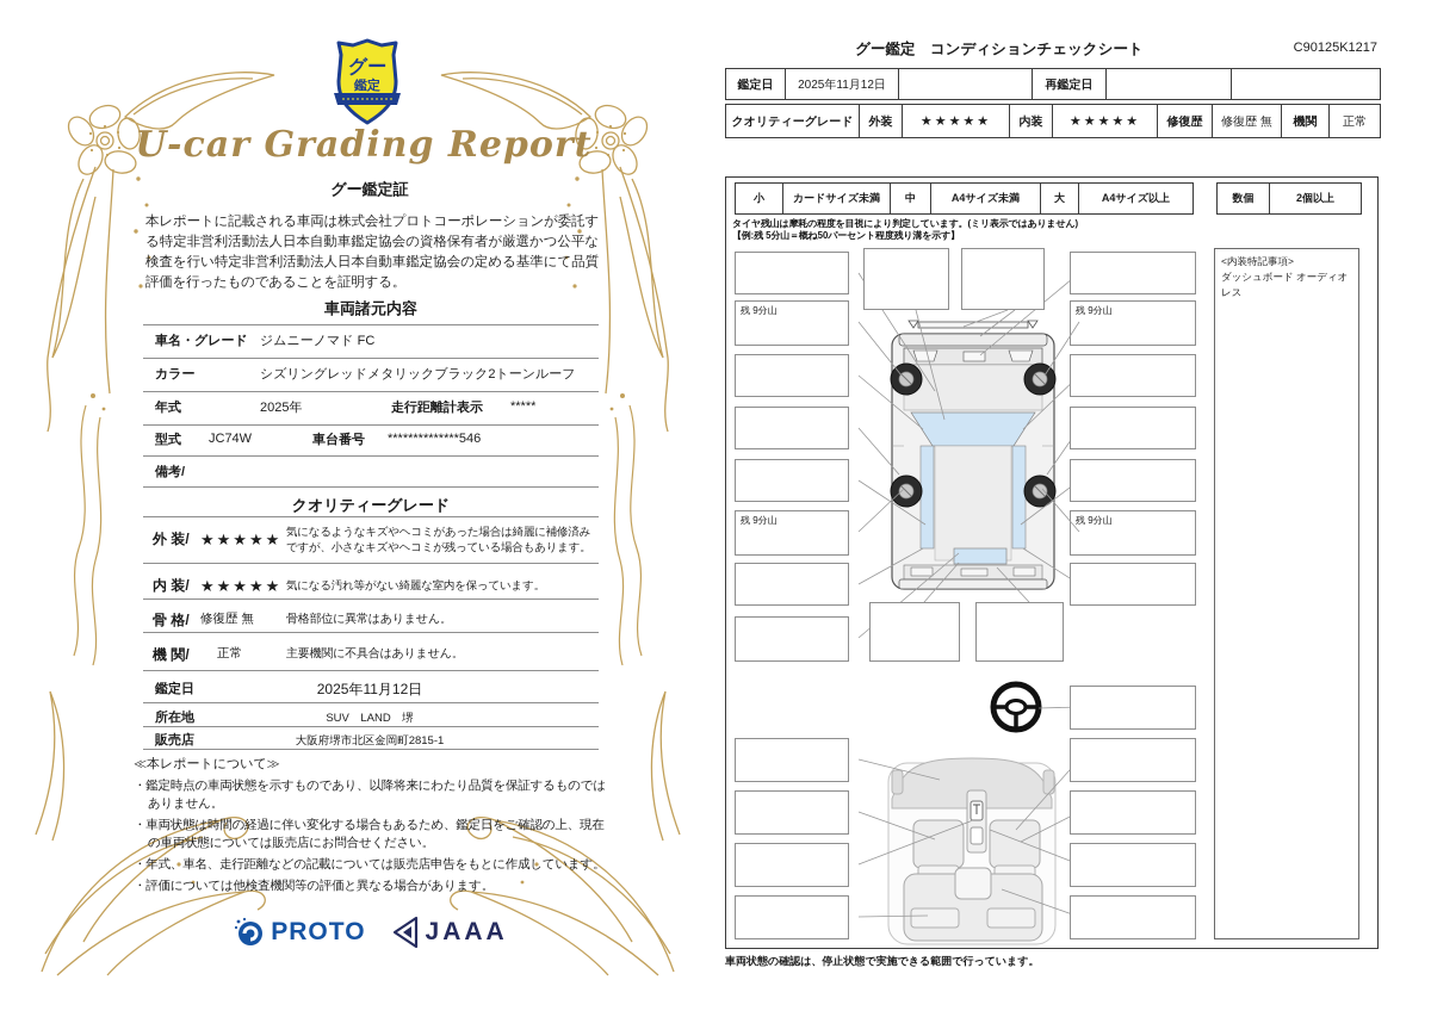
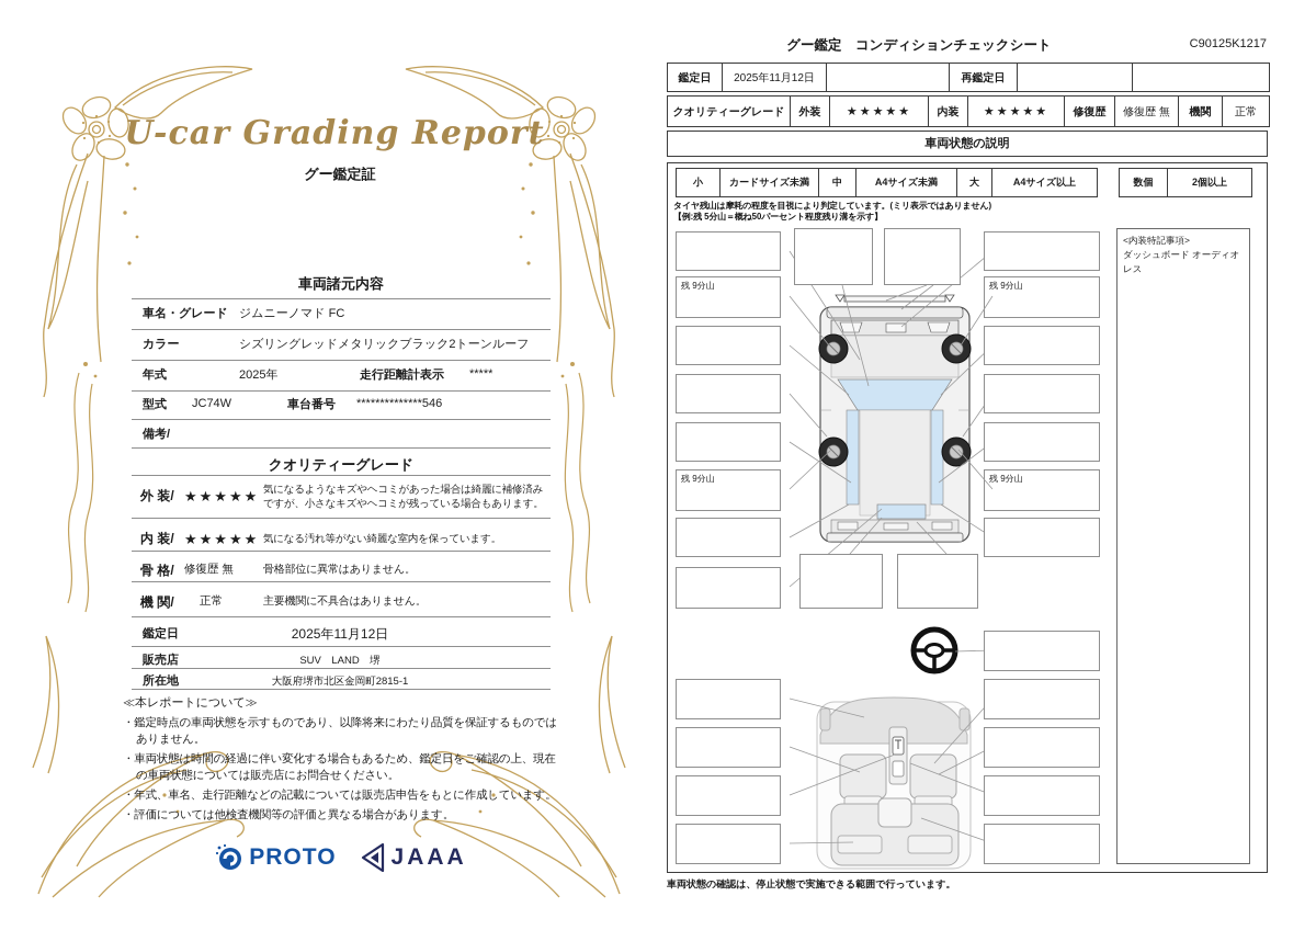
- グー
- 鑑定
  U-car Grading Report
  グー鑑定証
- 本レポートに記載される車両は株式会社プロトコーポレーションが委託する特定非営利活動法人日本自動車鑑定協会の資格保有者が厳選かつ公平な検査を行い特定非営利活動法人日本自動車鑑定協会の定める基準にて品質評価を行ったものであることを証明する。
  車両諸元内容
  車名・グレード
  ジムニーノマド FC
  カラー
  シズリングレッドメタリックブラック2トーンルーフ
  年式
  2025年
  走行距離計表示
  *****
  型式
  JC74W
  車台番号
  **************546
  備考/
  クオリティーグレード
  外 装/
  ★★★★★
  気になるようなキズやヘコミがあった場合は綺麗に補修済みですが、小さなキズやヘコミが残っている場合もあります。
  内 装/
  ★★★★★
  気になる汚れ等がない綺麗な室内を保っています。
  骨 格/
  修復歴 無
  骨格部位に異常はありません。
  機 関/
  正常
  主要機関に不具合はありません。
  鑑定日
  2025年11月12日
- 所在地
+ 販売店
  SUV LAND 堺
- 販売店
+ 所在地
  大阪府堺市北区金岡町2815-1
  ≪本レポートについて≫
  ・鑑定時点の車両状態を示すものであり、以降将来にわたり品質を保証するものではありません。
  ・車両状態は時間の経過に伴い変化する場合もあるため、鑑定日をご確認の上、現在の車両状態については販売店にお問合せください。
  ・年式、車名、走行距離などの記載については販売店申告をもとに作成しています。
  ・評価については他検査機関等の評価と異なる場合があります。
  PROTO
  JAAA
  グー鑑定 コンディションチェックシート
  C90125K1217
  鑑定日
  2025年11月12日
  再鑑定日
  クオリティーグレード
  外装
  ★★★★★
  内装
  ★★★★★
  修復歴
  修復歴 無
  機関
  正常
+ 車両状態の説明
  小
  カードサイズ未満
  中
  A4サイズ未満
  大
  A4サイズ以上
  数個
  2個以上
  タイヤ残山は摩耗の程度を目視により判定しています。(ミリ表示ではありません)
  【例:残 5分山＝概ね50パーセント程度残り溝を示す】
  残 9分山
  残 9分山
  残 9分山
  残 9分山
  <内装特記事項>
  ダッシュボード オーディオレス
  車両状態の確認は、停止状態で実施できる範囲で行っています。
